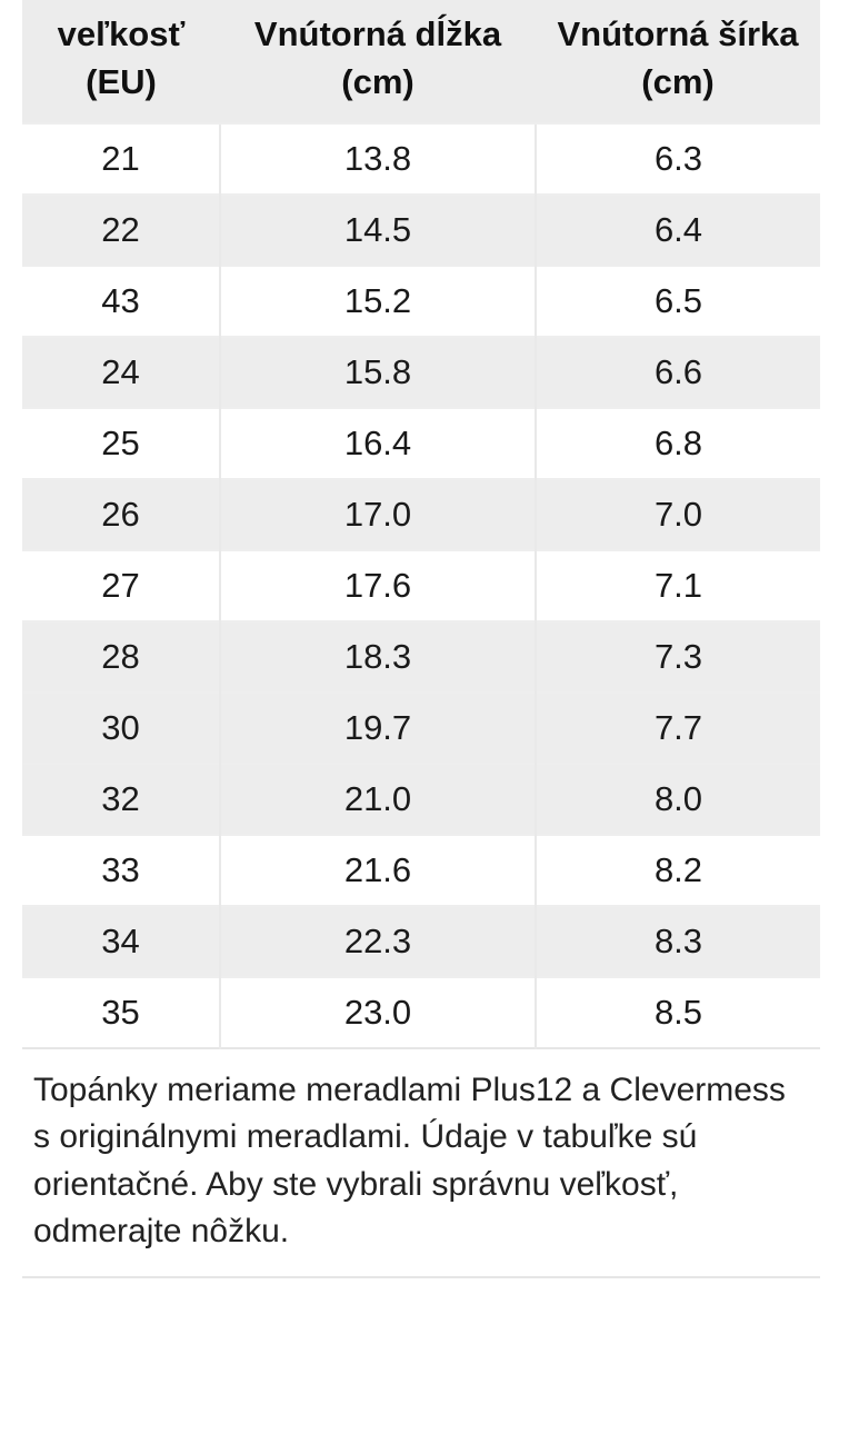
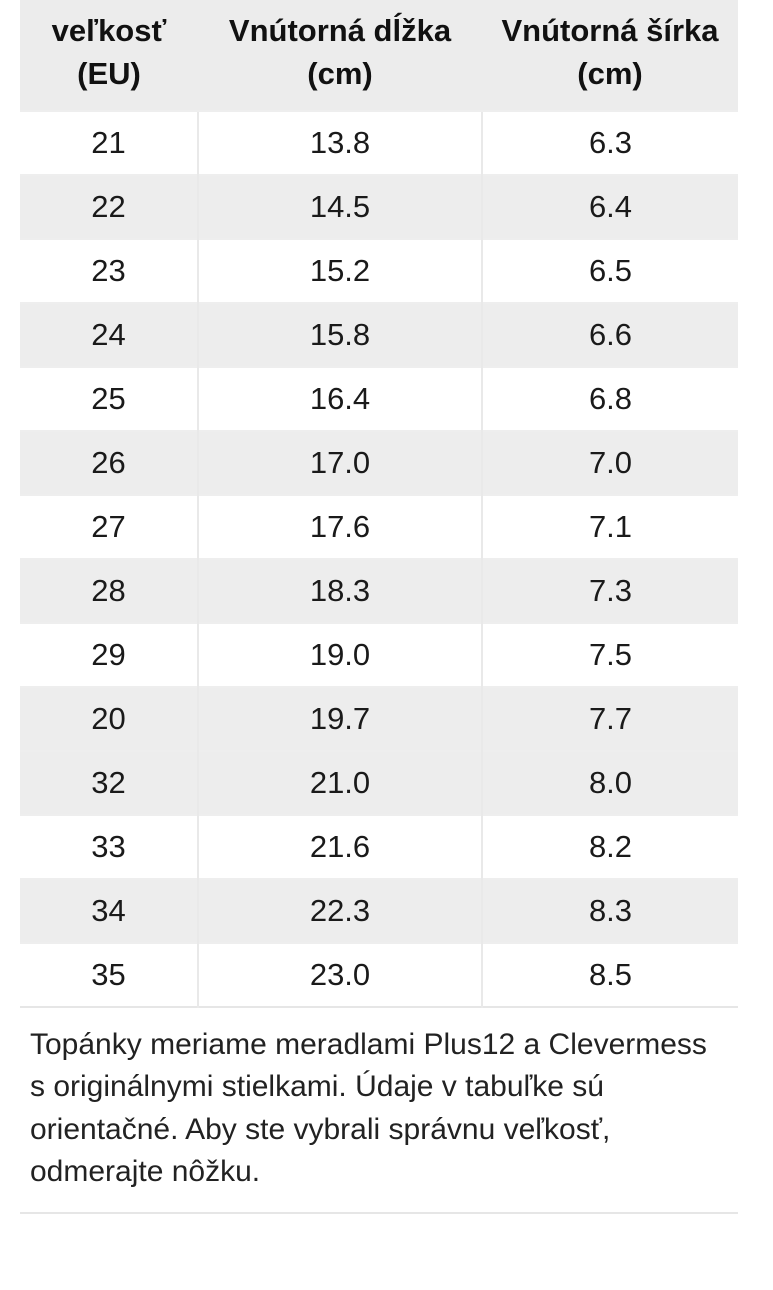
  veľkosť (EU)	Vnútorná dĺžka (cm)	Vnútorná šírka (cm)
  21	13.8	6.3
  22	14.5	6.4
- 43	15.2	6.5
+ 23	15.2	6.5
  24	15.8	6.6
  25	16.4	6.8
  26	17.0	7.0
  27	17.6	7.1
  28	18.3	7.3
+ 29	19.0	7.5
- 30	19.7	7.7
+ 20	19.7	7.7
  32	21.0	8.0
  33	21.6	8.2
  34	22.3	8.3
  35	23.0	8.5
- Topánky meriame meradlami Plus12 a Clevermess s originálnymi meradlami. Údaje v tabuľke sú orientačné. Aby ste vybrali správnu veľkosť, odmerajte nôžku.
+ Topánky meriame meradlami Plus12 a Clevermess s originálnymi stielkami. Údaje v tabuľke sú orientačné. Aby ste vybrali správnu veľkosť, odmerajte nôžku.
